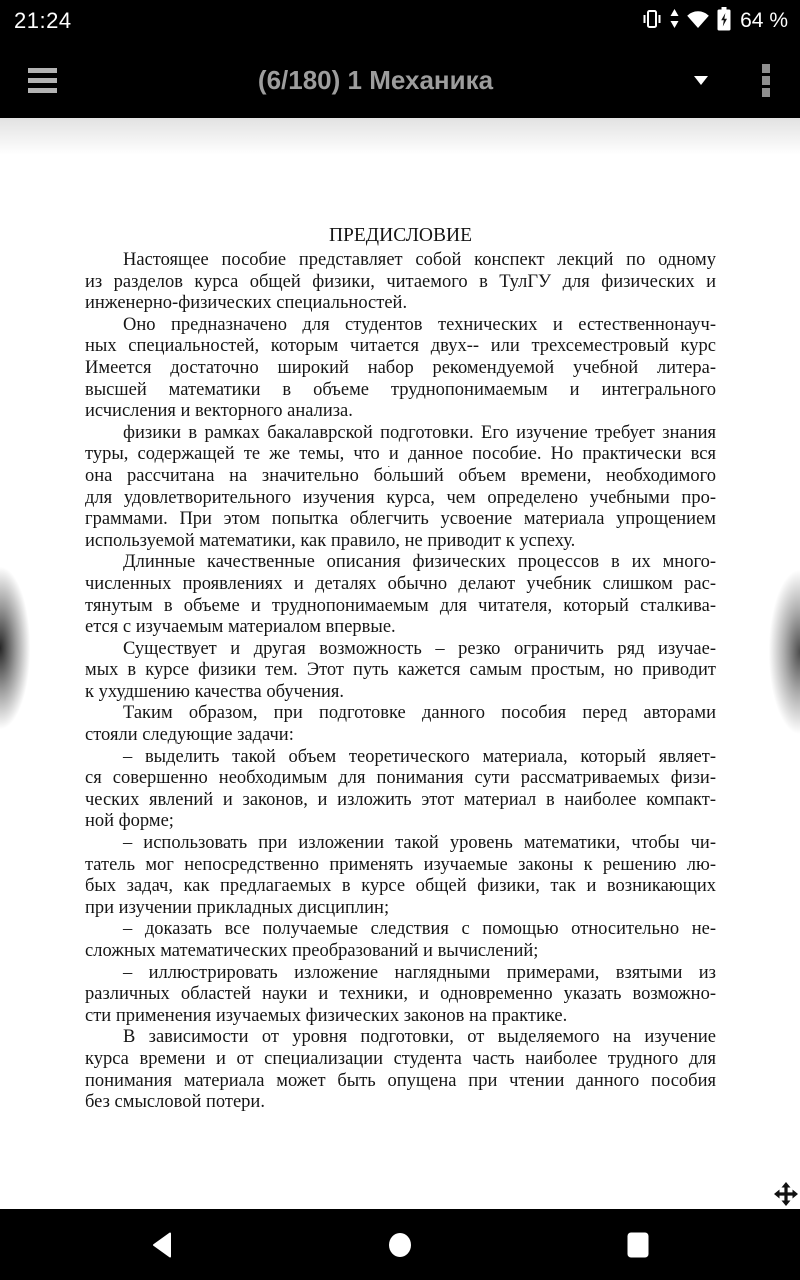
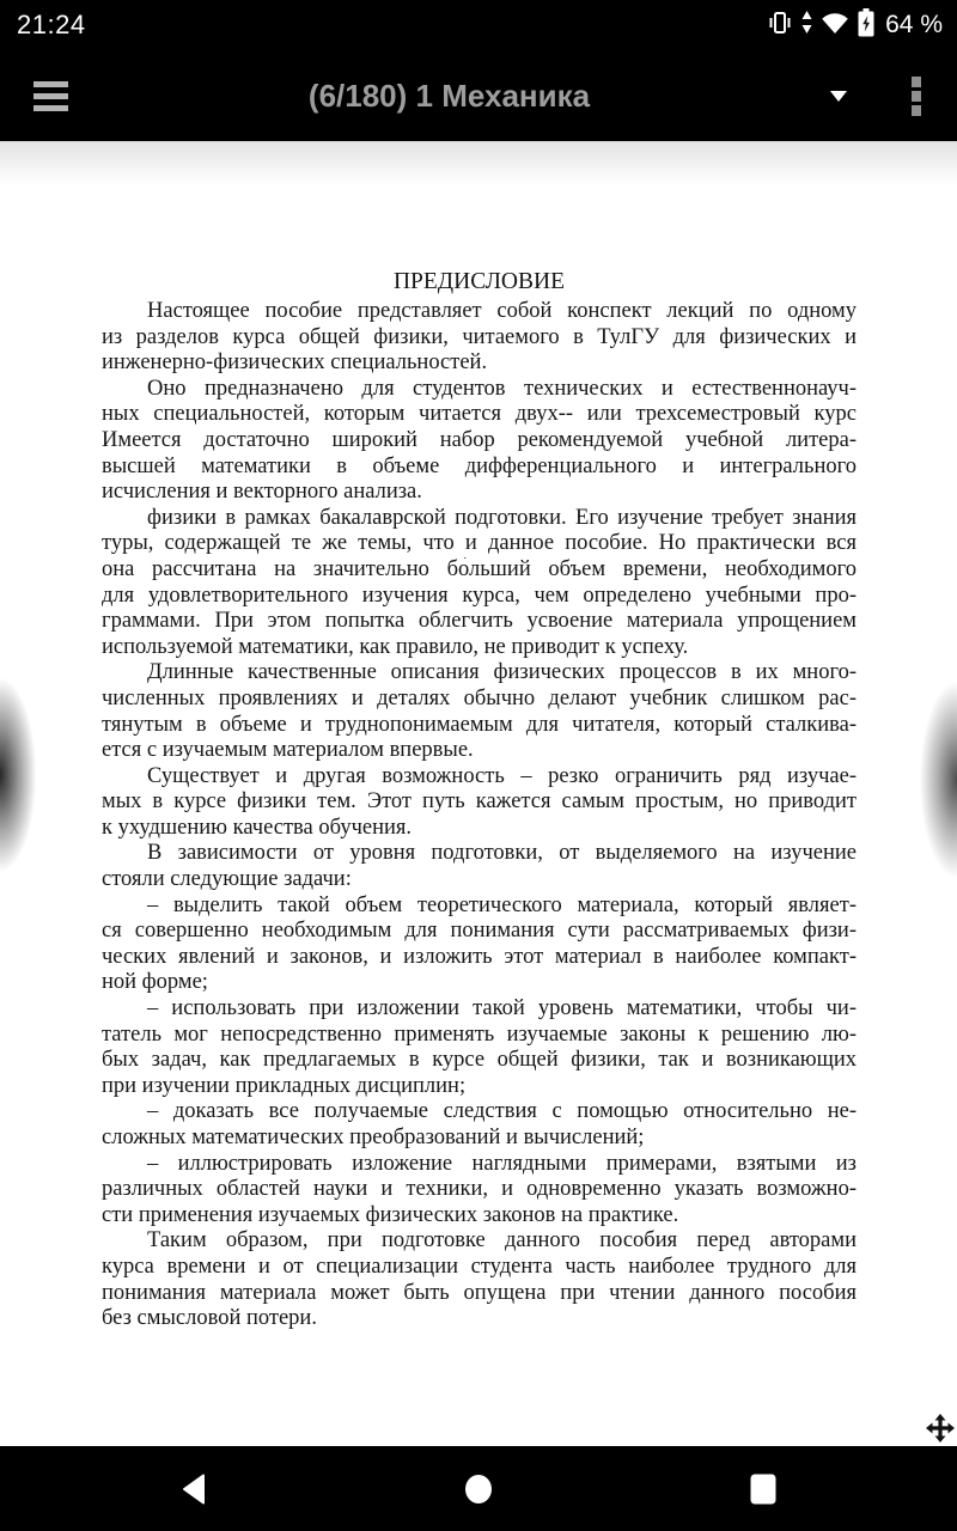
  21:24
  64 %
  (6/180) 1 Механика
  ПРЕДИСЛОВИЕ
  Настоящее пособие представляет собой конспект лекций по одному
  из разделов курса общей физики, читаемого в ТулГУ для физических и
  инженерно-физических специальностей.
  Оно предназначено для студентов технических и естественнонауч-
  ных специальностей, которым читается двух-- или трехсеместровый курс
  Имеется достаточно широкий набор рекомендуемой учебной литера-
- высшей математики в объеме труднопонимаемым и интегрального
+ высшей математики в объеме дифференциального и интегрального
  исчисления и векторного анализа.
  физики в рамках бакалаврской подготовки. Его изучение требует знания
  туры, содержащей те же темы, что и данное пособие. Но практически вся
  она рассчитана на значительно бо́льший объем времени, необходимого
  для удовлетворительного изучения курса, чем определено учебными про-
  граммами. При этом попытка облегчить усвоение материала упрощением
  используемой математики, как правило, не приводит к успеху.
  Длинные качественные описания физических процессов в их много-
  численных проявлениях и деталях обычно делают учебник слишком рас-
  тянутым в объеме и труднопонимаемым для читателя, который сталкива-
  ется с изучаемым материалом впервые.
  Существует и другая возможность – резко ограничить ряд изучае-
  мых в курсе физики тем. Этот путь кажется самым простым, но приводит
  к ухудшению качества обучения.
- Таким образом, при подготовке данного пособия перед авторами
+ В зависимости от уровня подготовки, от выделяемого на изучение
  стояли следующие задачи:
  – выделить такой объем теоретического материала, который являет-
  ся совершенно необходимым для понимания сути рассматриваемых физи-
  ческих явлений и законов, и изложить этот материал в наиболее компакт-
  ной форме;
  – использовать при изложении такой уровень математики, чтобы чи-
  татель мог непосредственно применять изучаемые законы к решению лю-
  бых задач, как предлагаемых в курсе общей физики, так и возникающих
  при изучении прикладных дисциплин;
  – доказать все получаемые следствия с помощью относительно не-
  сложных математических преобразований и вычислений;
  – иллюстрировать изложение наглядными примерами, взятыми из
  различных областей науки и техники, и одновременно указать возможно-
  сти применения изучаемых физических законов на практике.
- В зависимости от уровня подготовки, от выделяемого на изучение
+ Таким образом, при подготовке данного пособия перед авторами
  курса времени и от специализации студента часть наиболее трудного для
  понимания материала может быть опущена при чтении данного пособия
  без смысловой потери.
